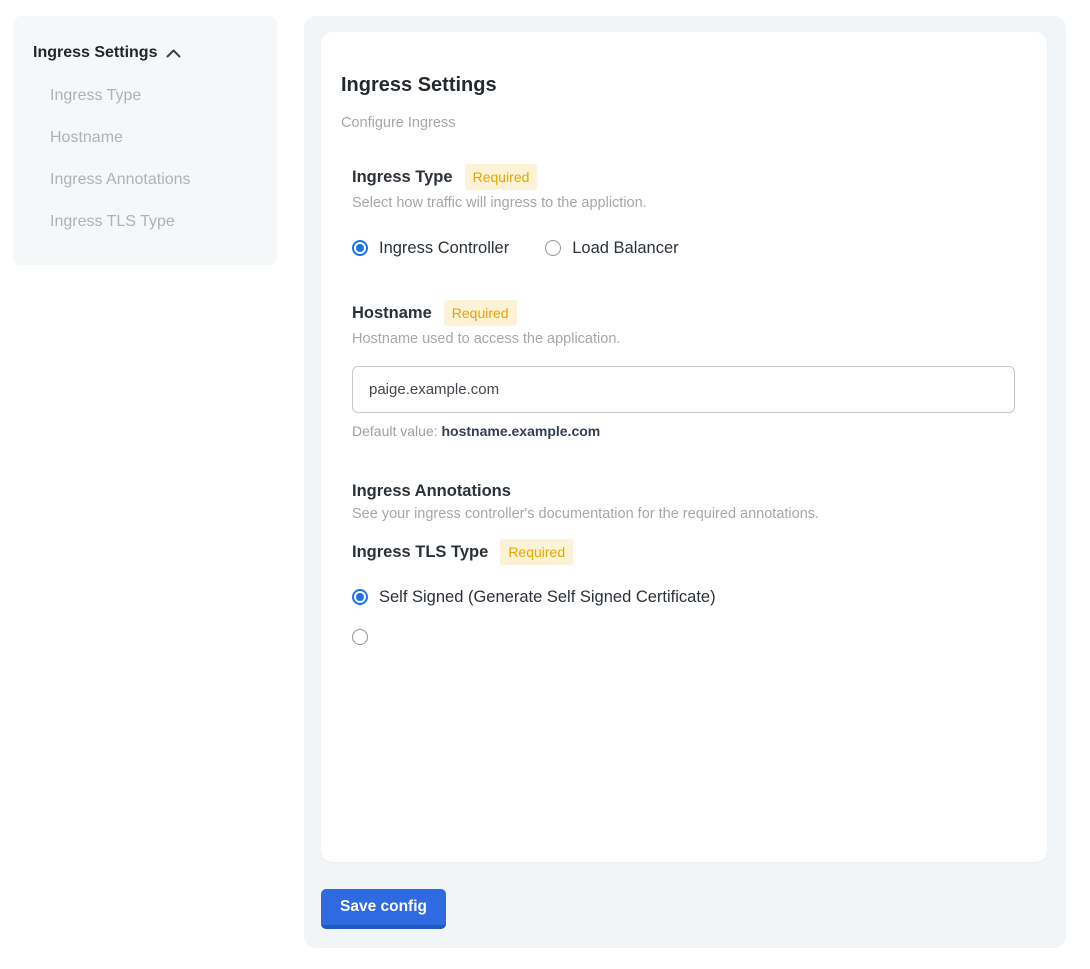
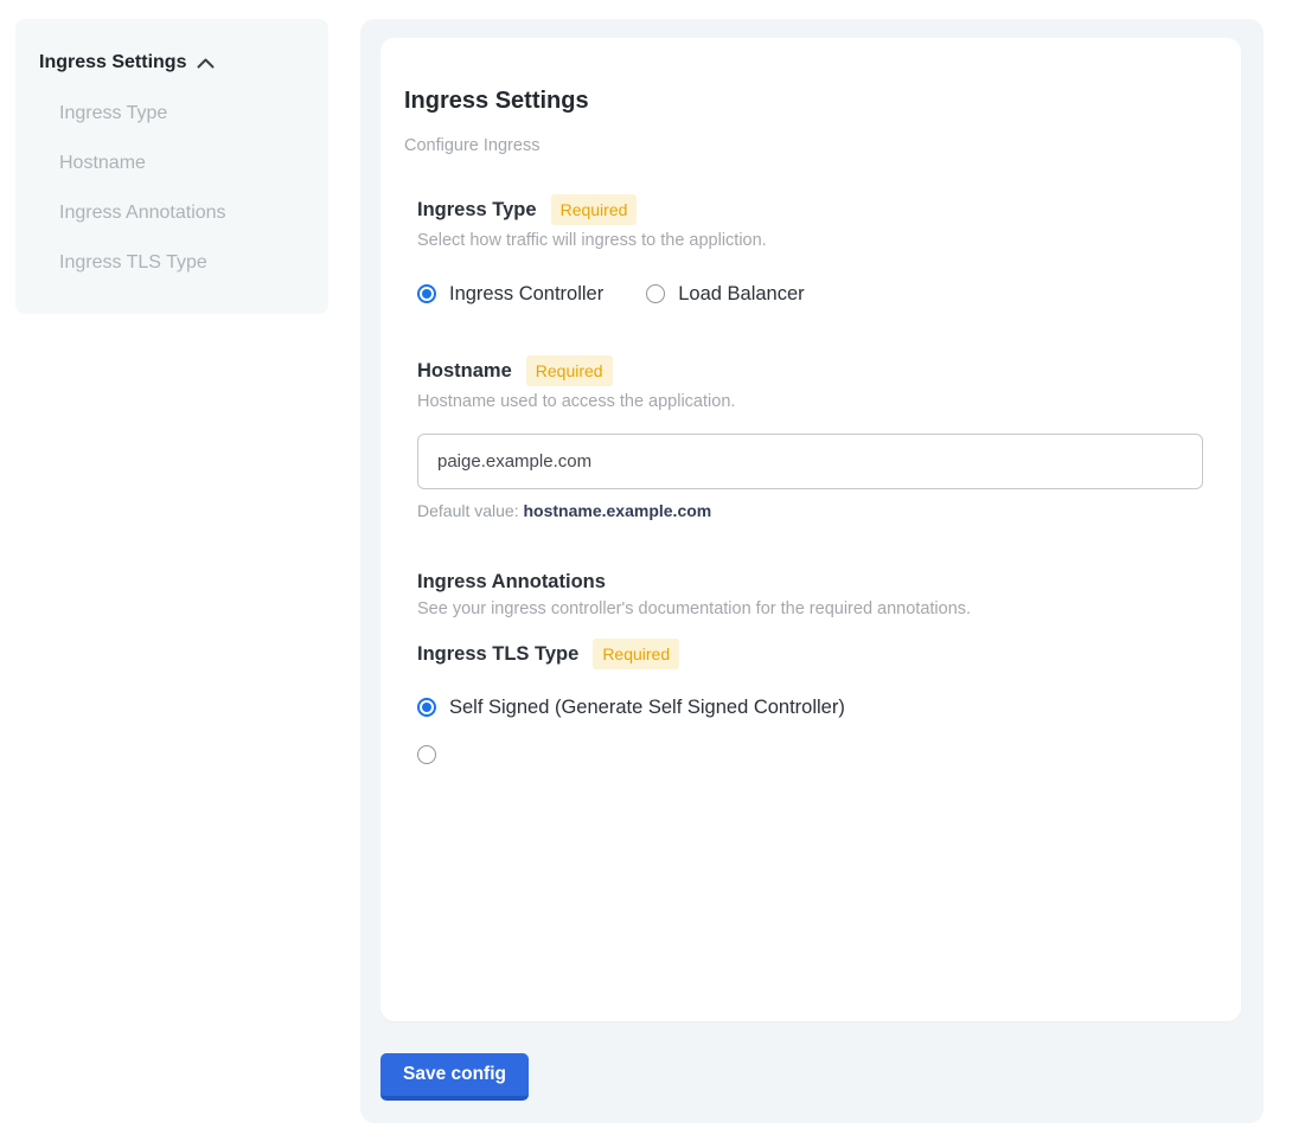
  Ingress Settings
  Ingress Type
  Hostname
  Ingress Annotations
  Ingress TLS Type
  Ingress Settings
  Configure Ingress
  Ingress Type
  Required
  Select how traffic will ingress to the appliction.
  Ingress Controller
  Load Balancer
  Hostname
  Required
  Hostname used to access the application.
  paige.example.com
  Default value: hostname.example.com
  Ingress Annotations
  See your ingress controller's documentation for the required annotations.
  Ingress TLS Type
  Required
- Self Signed (Generate Self Signed Certificate)
+ Self Signed (Generate Self Signed Controller)
  Save config
